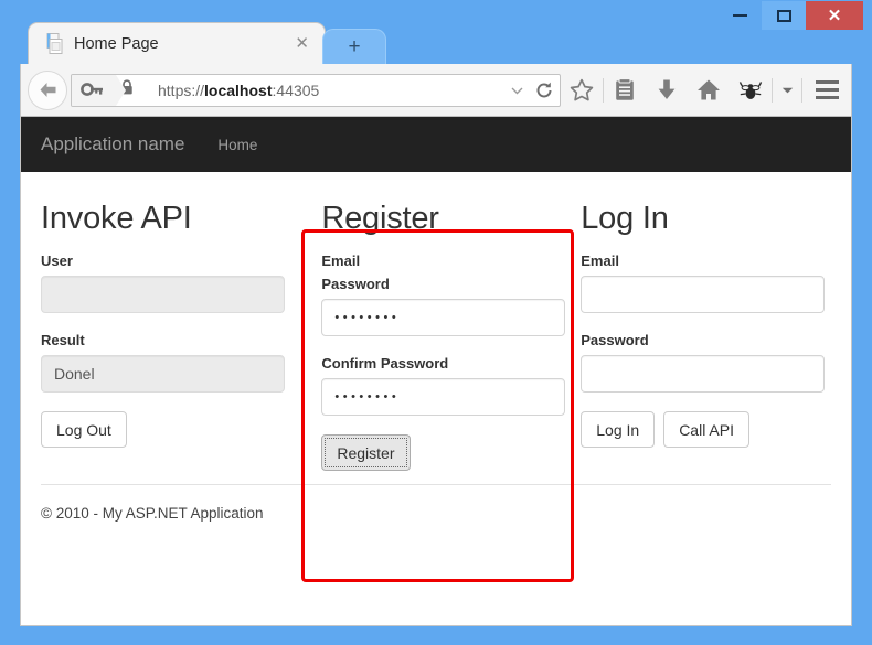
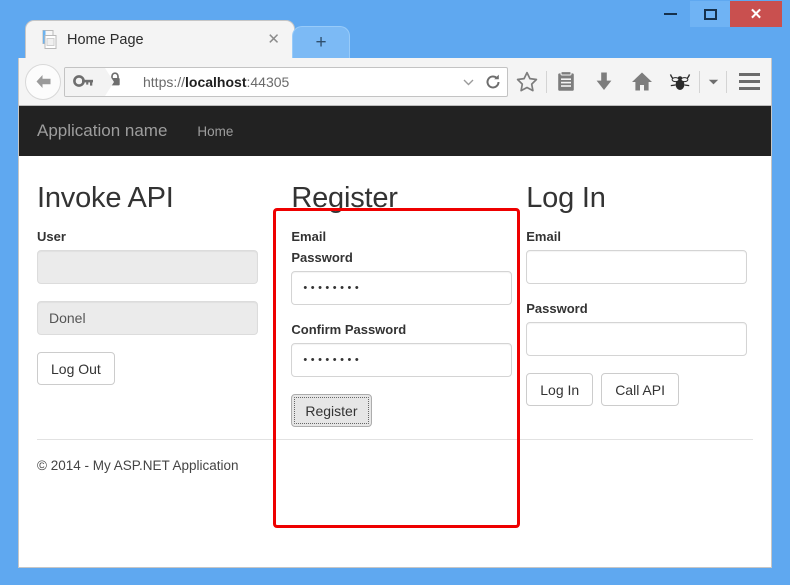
  ✕
  Home Page
  ✕
  +
  https://
  localhost
  :44305
  Application name
  Home
  Invoke API
  User
- Result
  Donel
  Log Out
  Register
  Email
  Password
  ••••••••
  Confirm Password
  ••••••••
  Register
  Log In
  Email
  Password
  Log In
  Call API
- © 2010 - My ASP.NET Application
+ © 2014 - My ASP.NET Application
